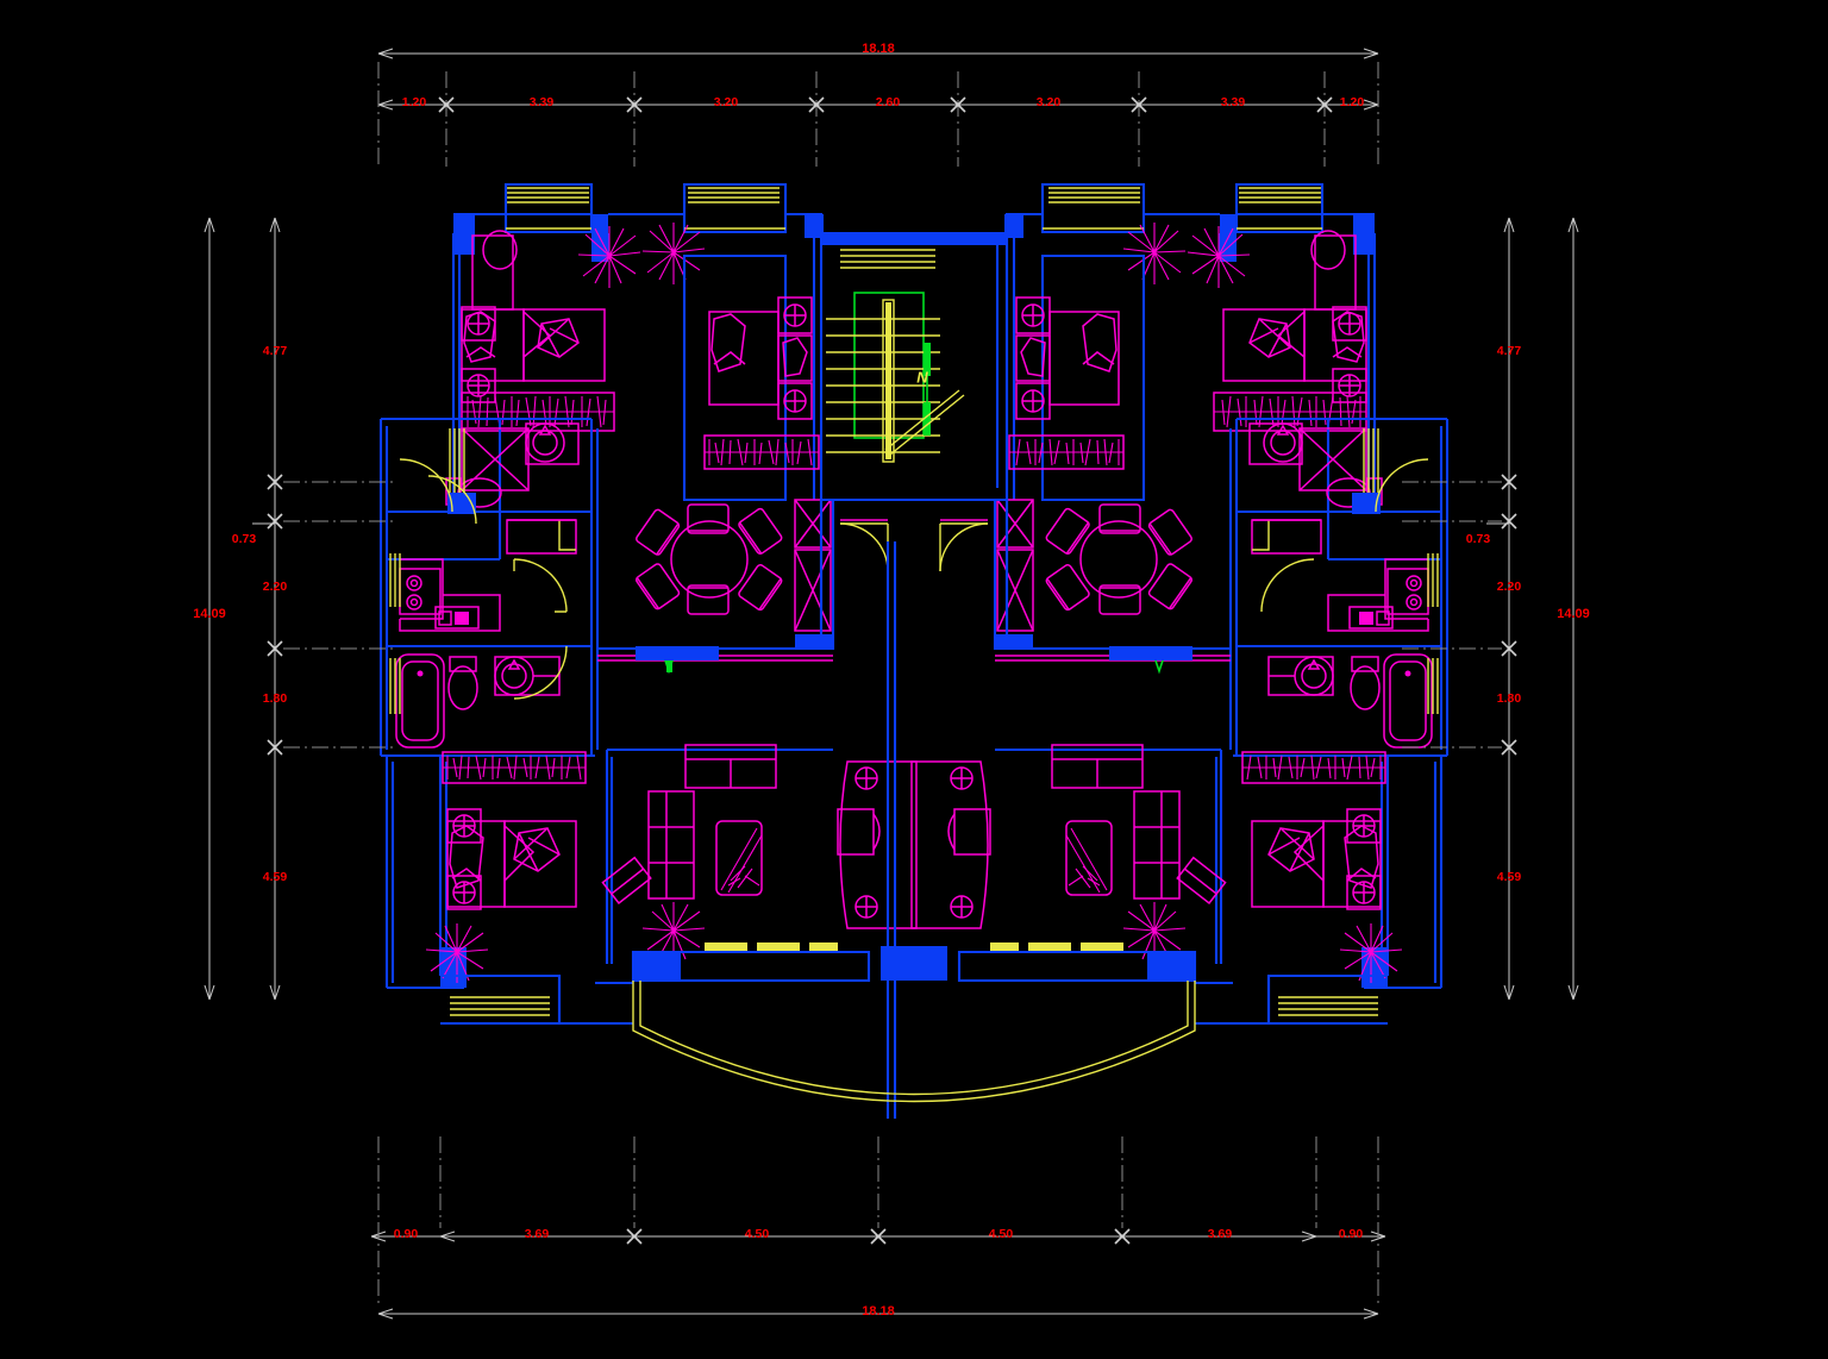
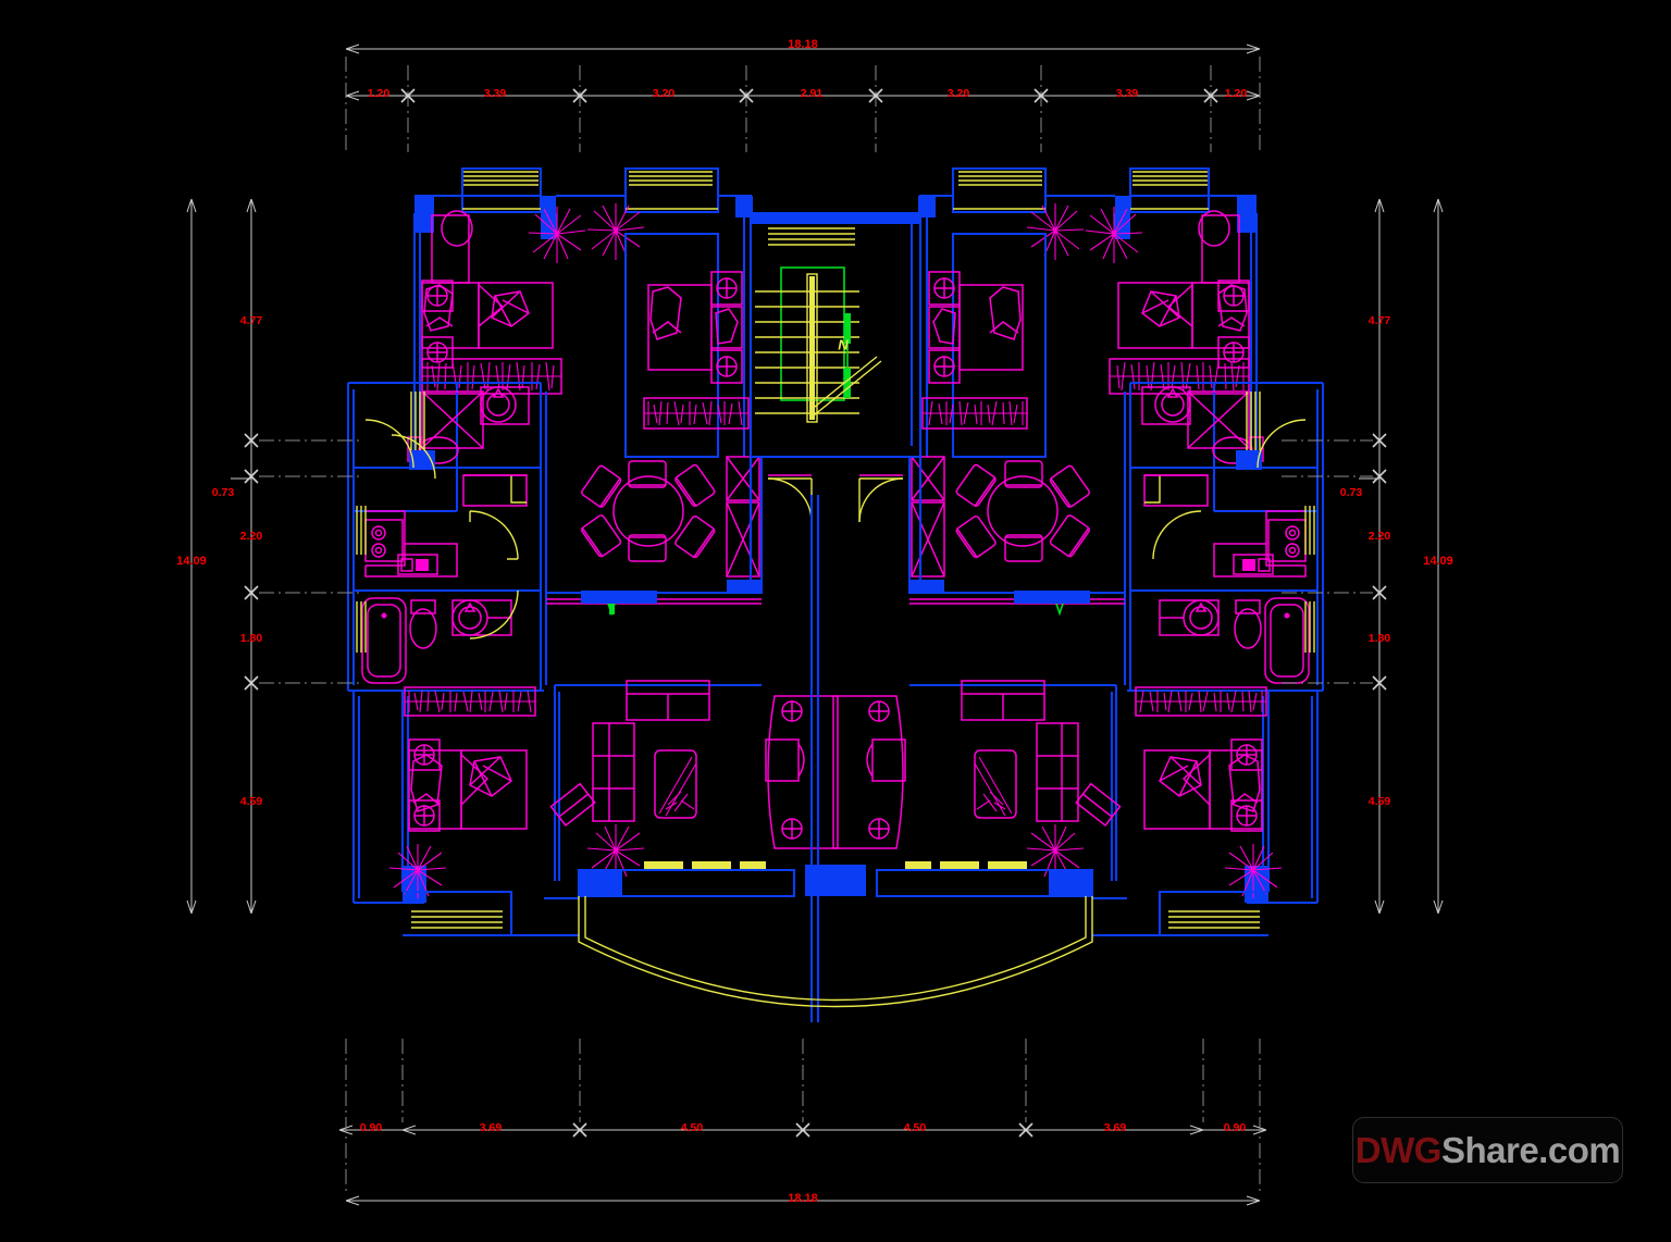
  N
  18.18
  1.20
  3.39
  3.20
- 2.60
+ 2.91
  3.20
  3.39
  1.20
  14.09
  4.77
  0.73
  2.20
  1.80
  4.59
  14.09
  4.77
  0.73
  2.20
  1.80
  4.59
  0.90
  3.69
  4.50
  4.50
  3.69
  0.90
  18.18
+ DWG
+ Share.com
